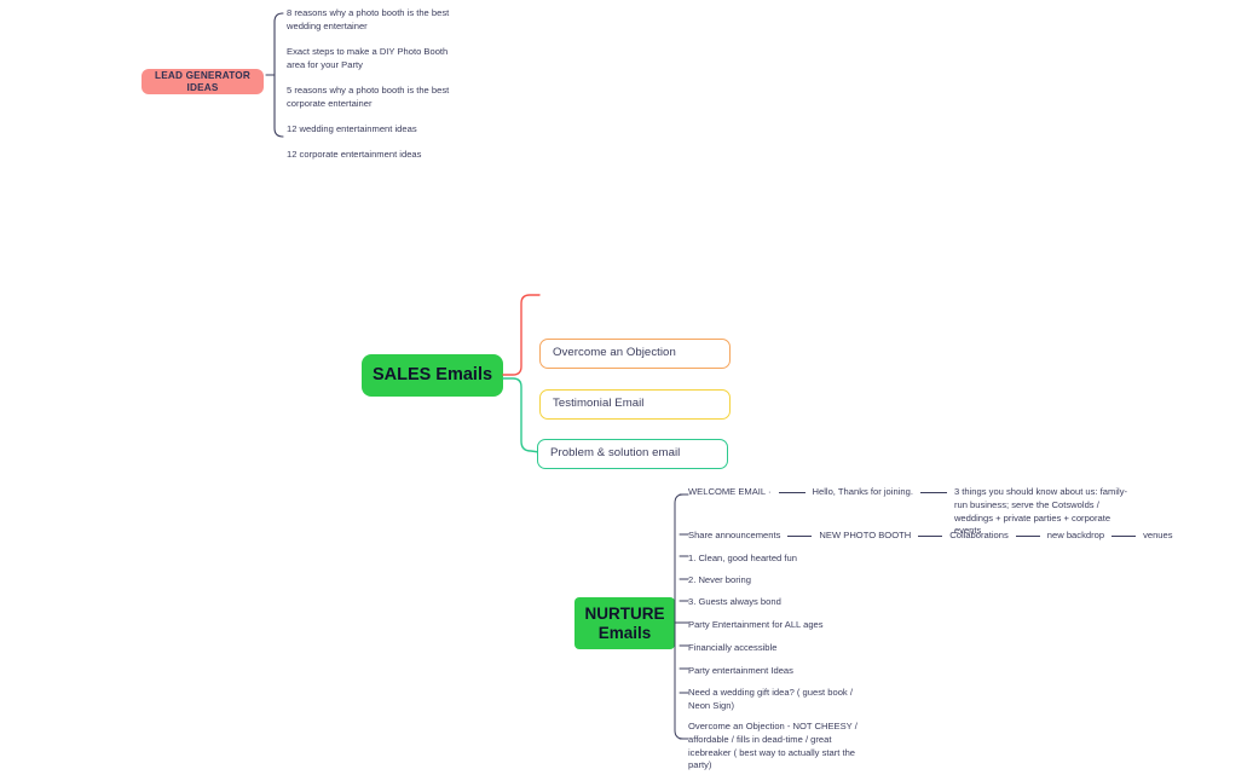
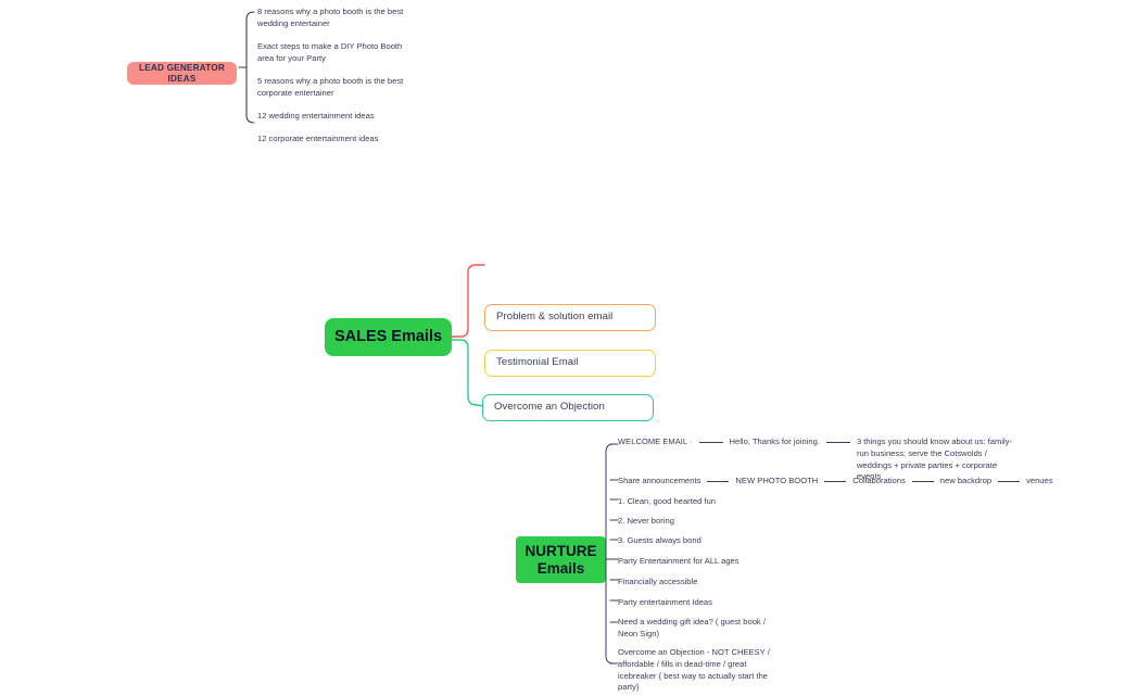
  LEAD GENERATOR IDEAS
  8 reasons why a photo booth is the best wedding entertainer
  Exact steps to make a DIY Photo Booth area for your Party
  5 reasons why a photo booth is the best corporate entertainer
  12 wedding entertainment ideas
  12 corporate entertainment ideas
  SALES Emails
- Overcome an Objection
+ Problem & solution email
  Testimonial Email
- Problem & solution email
+ Overcome an Objection
  NURTURE
  Emails
  WELCOME EMAIL ·
  Hello, Thanks for joining.
  3 things you should know about us: family-run business; serve the Cotswolds / weddings + private parties + corporate events
  Share announcements
  NEW PHOTO BOOTH
  Collaborations
  new backdrop
  venues
  1. Clean, good hearted fun
  2. Never boring
  3. Guests always bond
  Party Entertainment for ALL ages
  Financially accessible
  Party entertainment Ideas
  Need a wedding gift idea? ( guest book / Neon Sign)
  Overcome an Objection - NOT CHEESY / affordable / fills in dead-time / great icebreaker ( best way to actually start the party)
